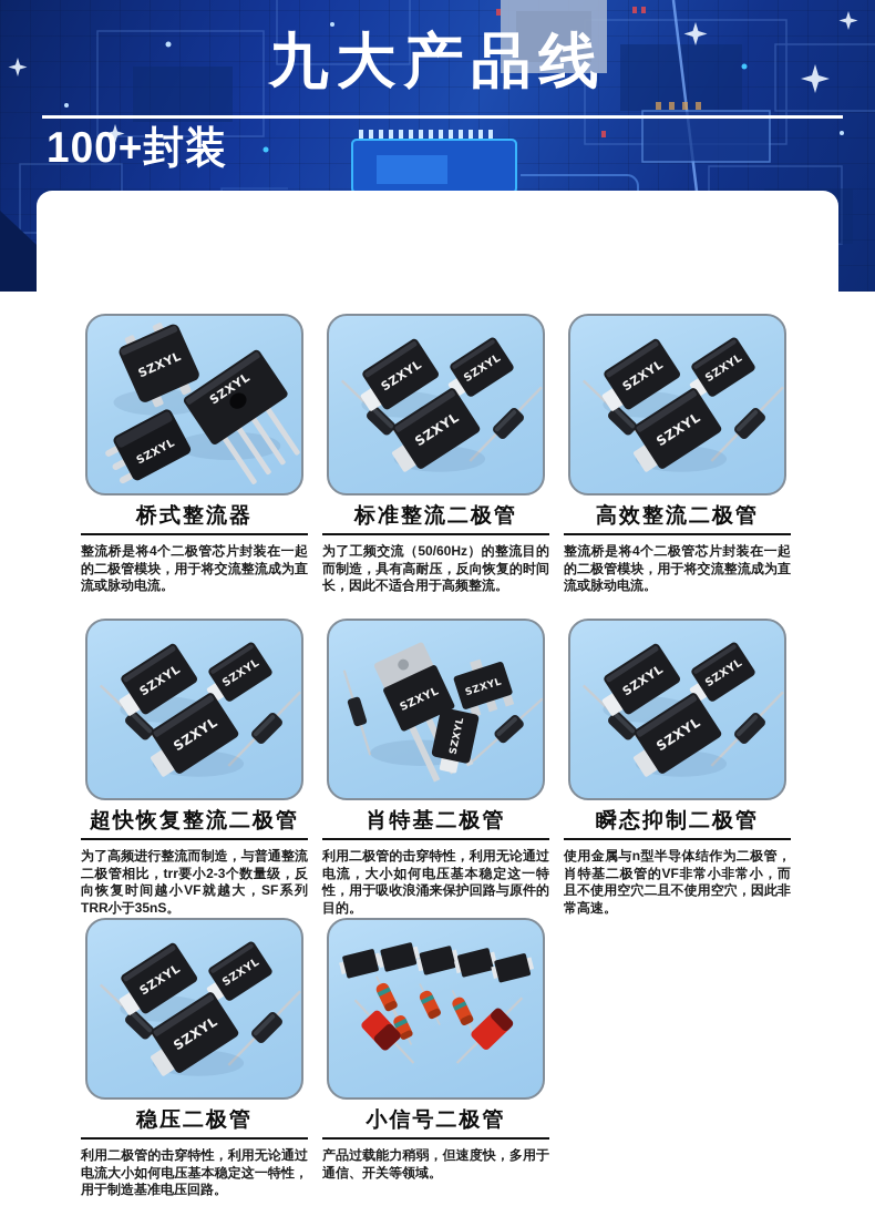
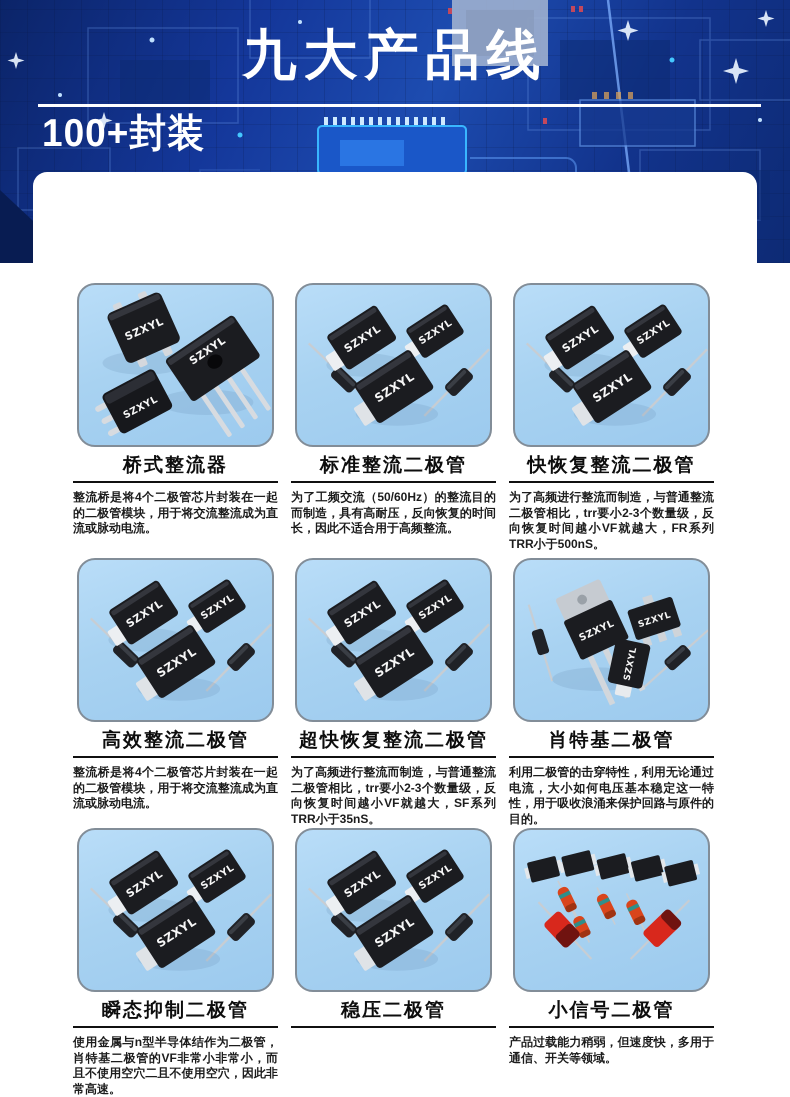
  九大产品线
  100+封装
  桥式整流器
  整流桥是将4个二极管芯片封装在一起的二极管模块，用于将交流整流成为直流或脉动电流。
  标准整流二极管
  为了工频交流（50/60Hz）的整流目的而制造，具有高耐压，反向恢复的时间长，因此不适合用于高频整流。
+ 快恢复整流二极管
+ 为了高频进行整流而制造，与普通整流二极管相比，trr要小2-3个数量级，反向恢复时间越小VF就越大，FR系列TRR小于500nS。
  高效整流二极管
  整流桥是将4个二极管芯片封装在一起的二极管模块，用于将交流整流成为直流或脉动电流。
  超快恢复整流二极管
  为了高频进行整流而制造，与普通整流二极管相比，trr要小2-3个数量级，反向恢复时间越小VF就越大，SF系列TRR小于35nS。
  肖特基二极管
  利用二极管的击穿特性，利用无论通过电流，大小如何电压基本稳定这一特性，用于吸收浪涌来保护回路与原件的目的。
  瞬态抑制二极管
  使用金属与n型半导体结作为二极管，肖特基二极管的VF非常小非常小，而且不使用空穴二且不使用空穴，因此非常高速。
  稳压二极管
- 利用二极管的击穿特性，利用无论通过电流大小如何电压基本稳定这一特性，用于制造基准电压回路。
  小信号二极管
  产品过载能力稍弱，但速度快，多用于通信、开关等领域。
